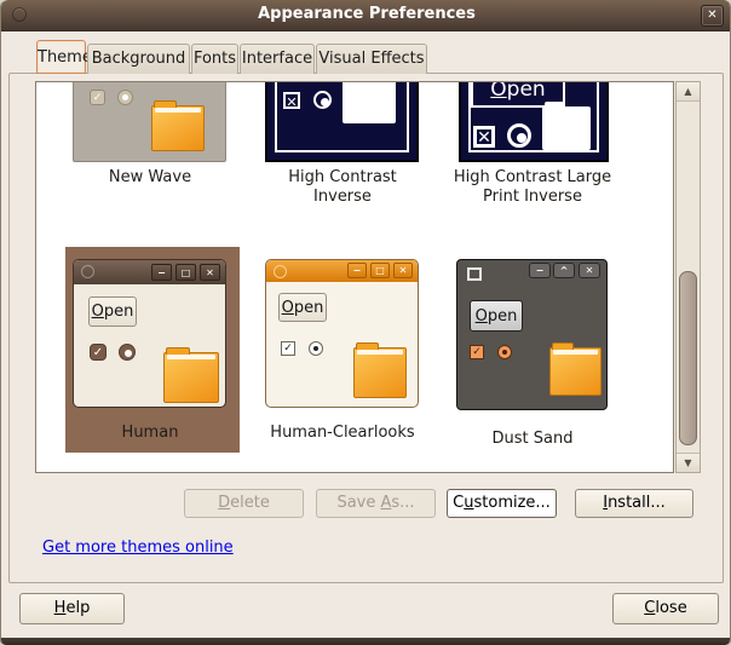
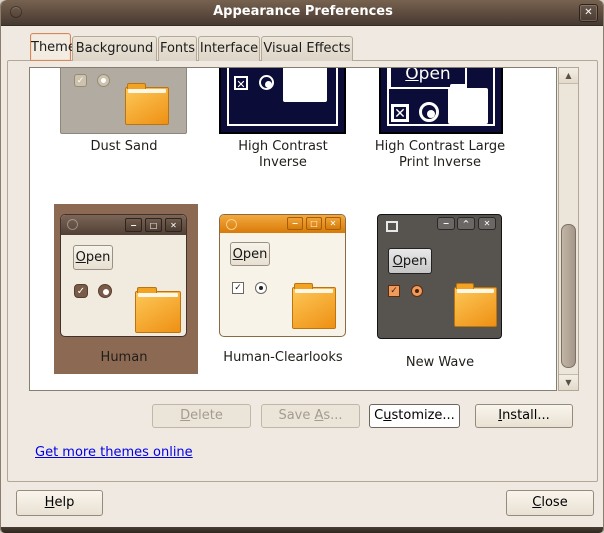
  Appearance Preferences
  ✕
  Them
  Background
  Fonts
  Interface
  Visual Effects
  ✓
- New Wave
+ Dust Sand
  ✕
  High Contrast Inverse
  Open
  ✕
  High Contrast Large Print Inverse
  −
  □
  ✕
  Open
  ✓
  Human
  −
  □
  ✕
  Open
  ✓
  Human-Clearlooks
  −
  ^
  ✕
  Open
  ✓
- Dust Sand
+ New Wave
  ▲
  ▼
  Delete
  Save As...
  Customize...
  Install...
  Get more themes online
  Help
  Close
